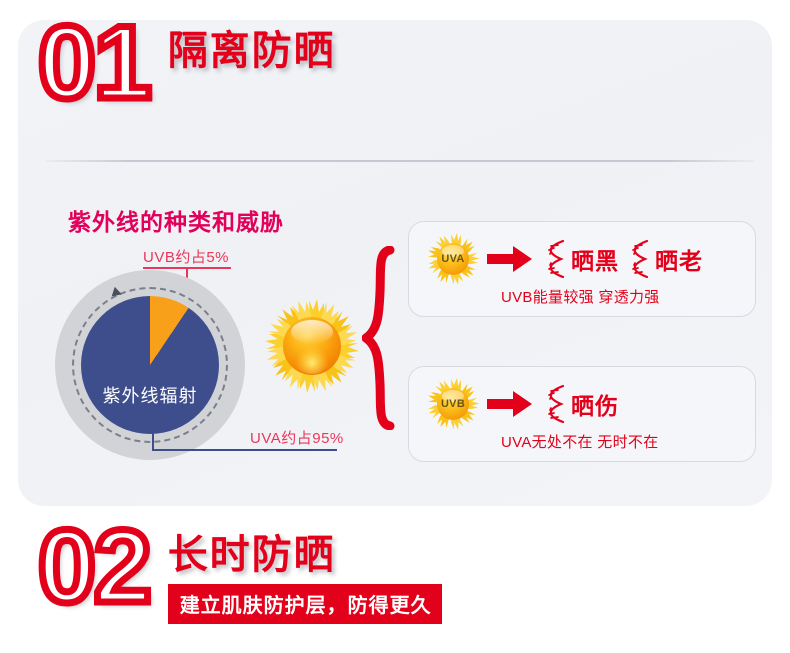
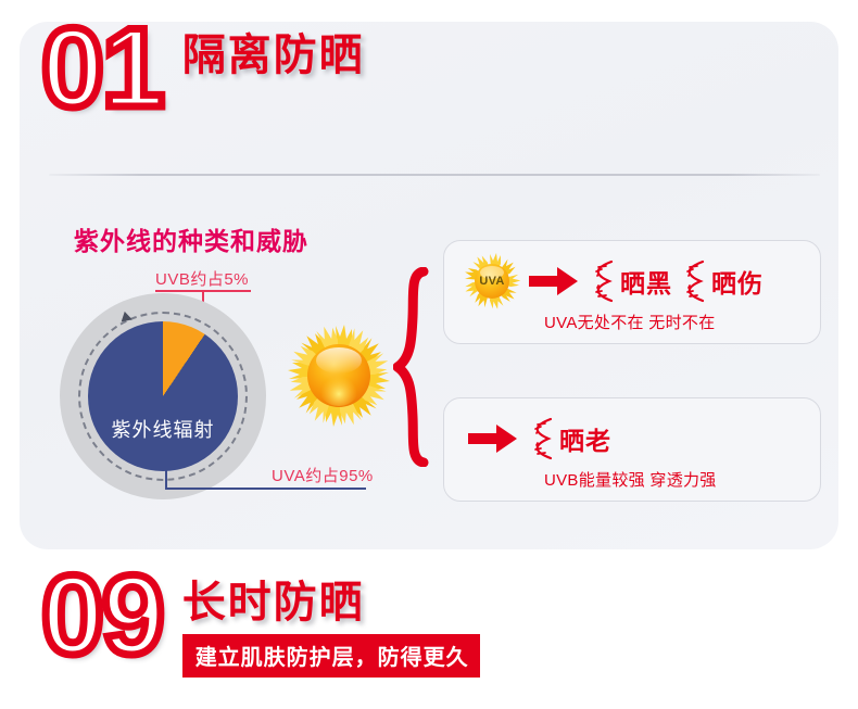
  01
  隔离防晒
  紫外线的种类和威胁
  UVB约占5%
  紫外线辐射
  UVA约占95%
  UVA
  晒黑
- 晒老
+ 晒伤
- UVB能量较强 穿透力强
+ UVA无处不在 无时不在
- UVB
- 晒伤
+ 晒老
- UVA无处不在 无时不在
+ UVB能量较强 穿透力强
- 02
+ 09
  长时防晒
  建立肌肤防护层，防得更久
